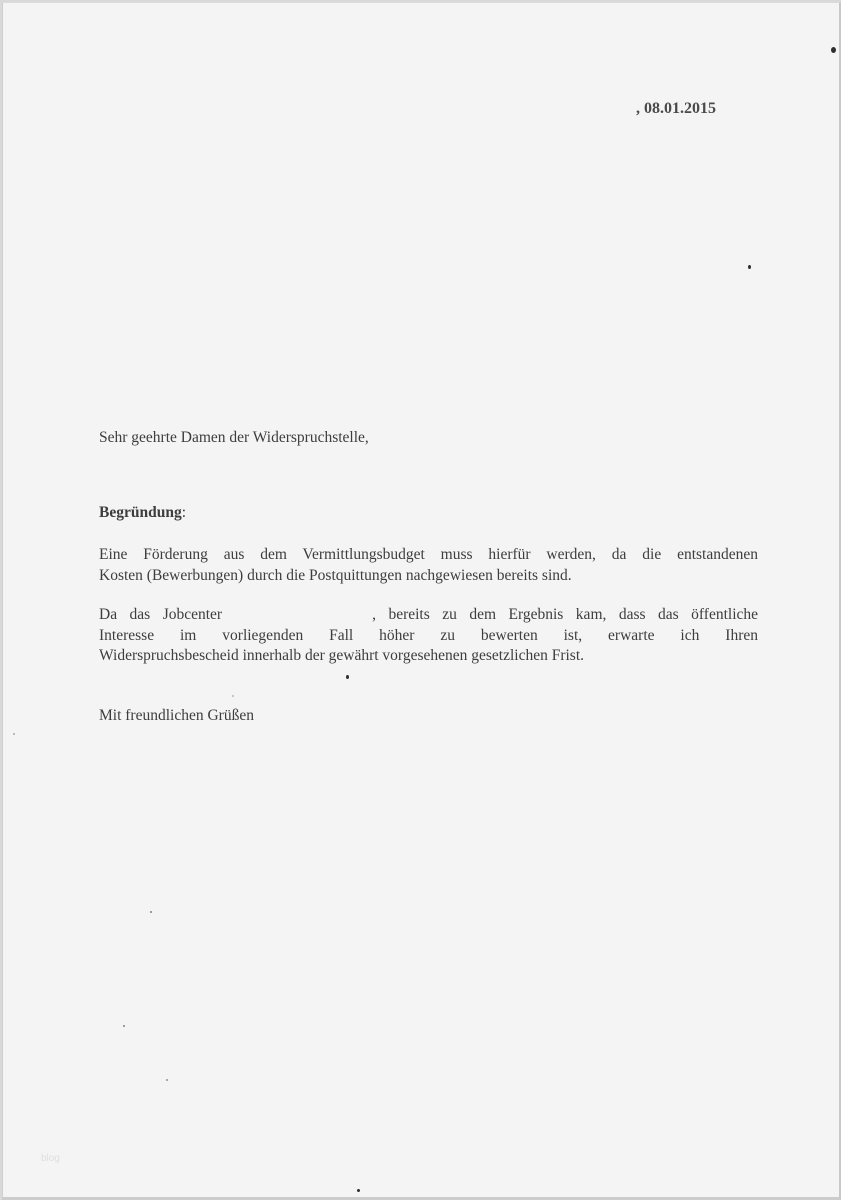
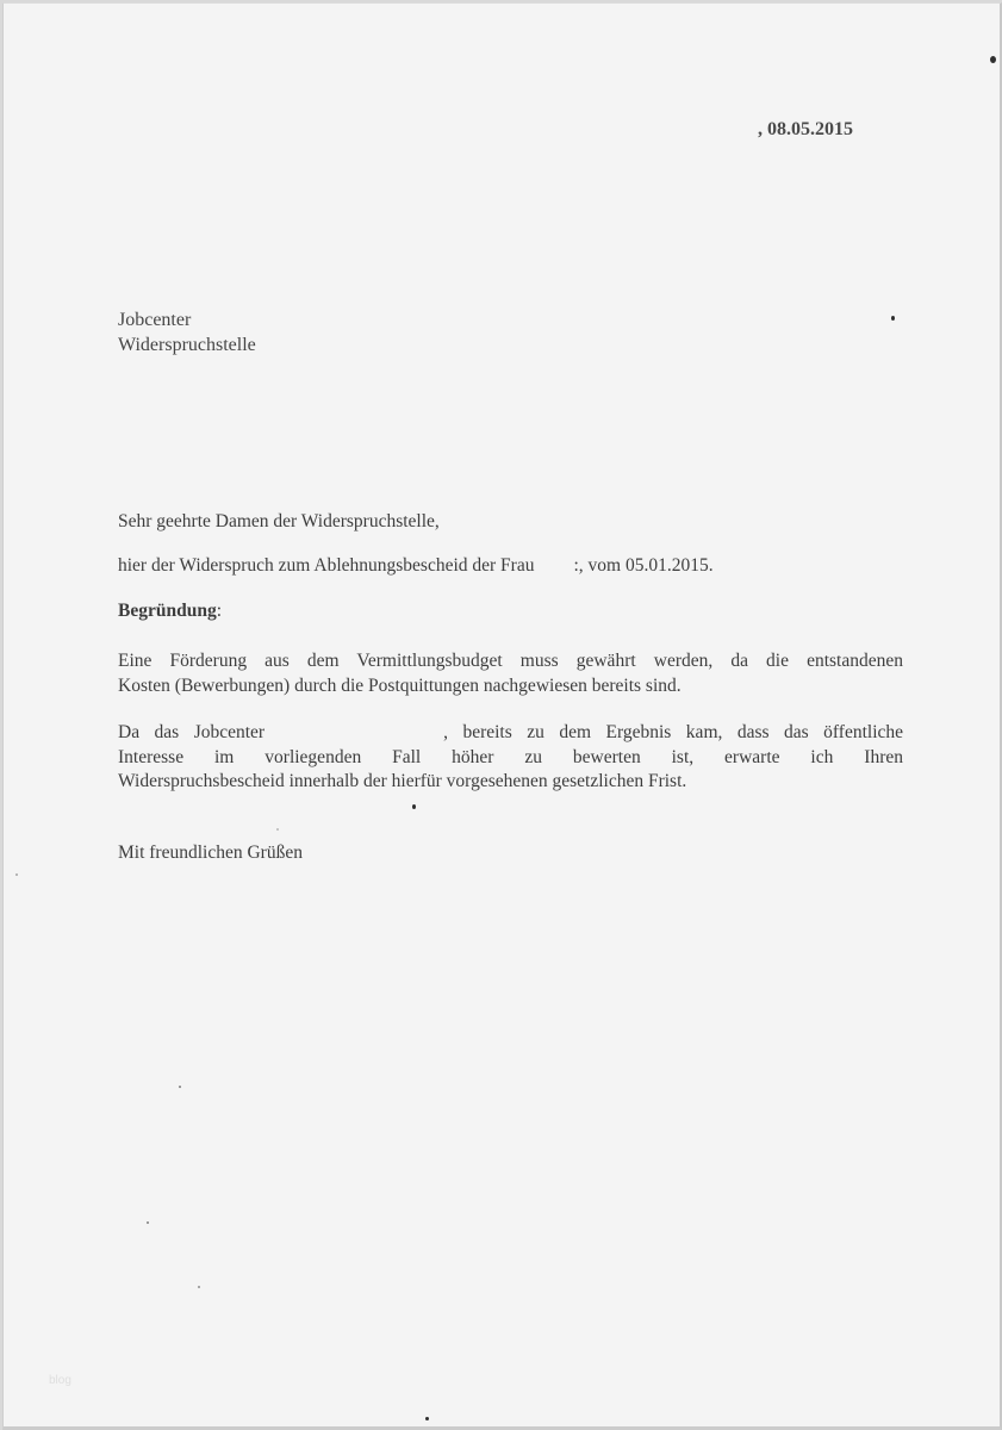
- , 08.01.2015
+ , 08.05.2015
+ Jobcenter
+ Widerspruchstelle
  Sehr geehrte Damen der Widerspruchstelle,
+ hier der Widerspruch zum Ablehnungsbescheid der Frau :, vom 05.01.2015.
  Begründung:
- Eine Förderung aus dem Vermittlungsbudget muss hierfür werden, da die entstandenen
+ Eine Förderung aus dem Vermittlungsbudget muss gewährt werden, da die entstandenen
  Kosten (Bewerbungen) durch die Postquittungen nachgewiesen bereits sind.
  Da das Jobcenter , bereits zu dem Ergebnis kam, dass das öffentliche
  Interesse im vorliegenden Fall höher zu bewerten ist, erwarte ich Ihren
- Widerspruchsbescheid innerhalb der gewährt vorgesehenen gesetzlichen Frist.
+ Widerspruchsbescheid innerhalb der hierfür vorgesehenen gesetzlichen Frist.
  Mit freundlichen Grüßen
